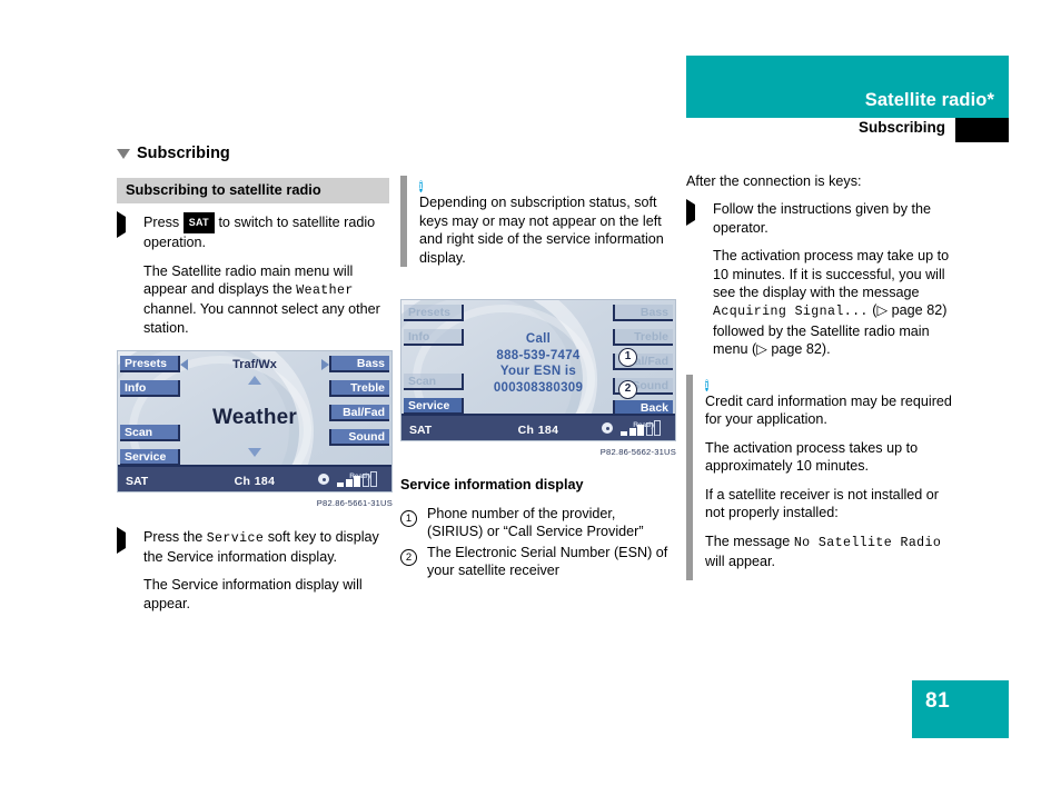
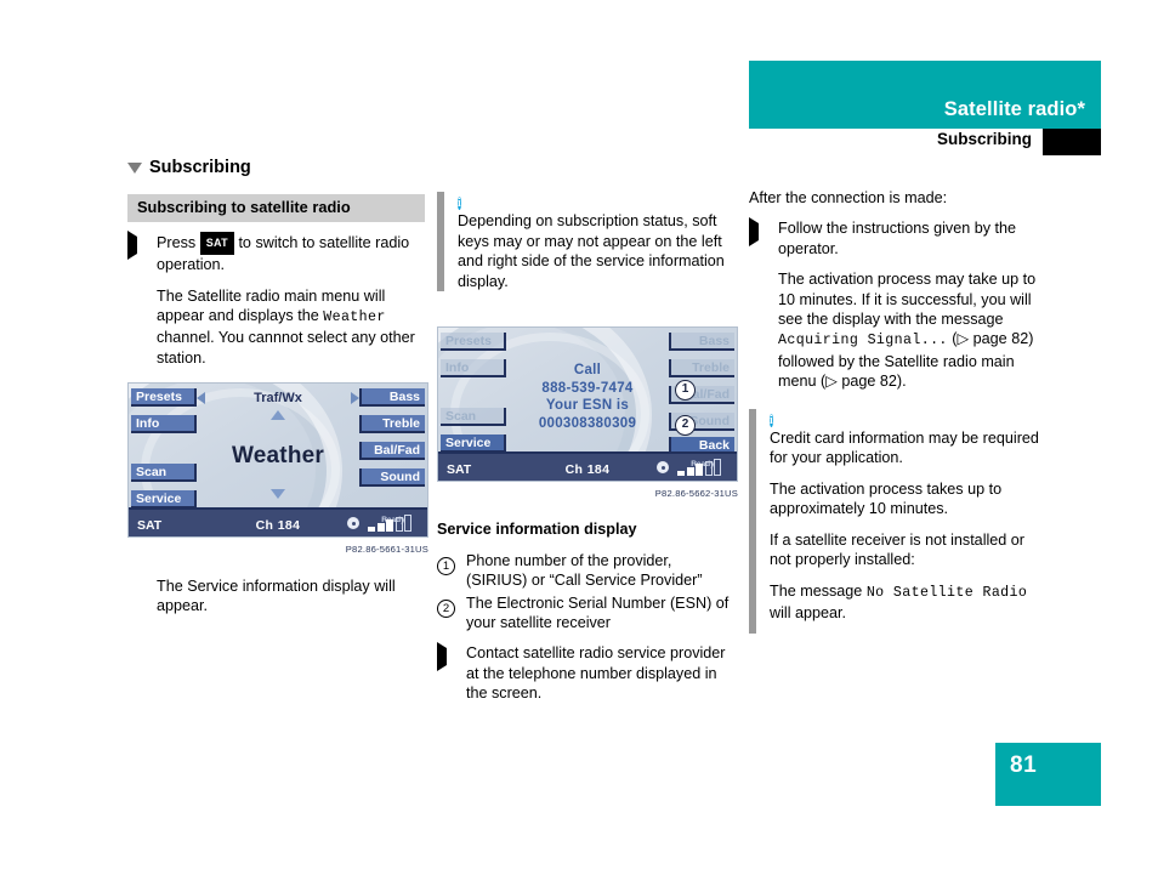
  Satellite radio*
  Subscribing
  Subscribing
  Subscribing to satellite radio
  Press SAT to switch to satellite radio operation.
  The Satellite radio main menu will appear and displays the Weather channel. You cannnot select any other station.
  Presets
  Info
  Scan
  Service
  Bass
  Treble
  Bal/Fad
  Sound
  Traf/Wx
  Weather
  SAT
  Ch 184
  P82.86-5661-31US
- Press the Service soft key to display the Service information display.
  The Service information display will appear.
  i
  Depending on subscription status, soft keys may or may not appear on the left and right side of the service information display.
  Presets
  Info
  Scan
  Service
  Bass
  Treble
  al/Fad
  ound
  Back
  Call
  888-539-7474
  Your ESN is
  000308380309
  1
  2
  SAT
  Ch 184
  P82.86-5662-31US
  Service information display
  1
  Phone number of the provider, (SIRIUS) or “Call Service Provider”
  2
  The Electronic Serial Number (ESN) of your satellite receiver
+ Contact satellite radio service provider at the telephone number displayed in the screen.
- After the connection is keys:
+ After the connection is made:
  Follow the instructions given by the operator.
  The activation process may take up to 10 minutes. If it is successful, you will see the display with the message Acquiring Signal... (▷ page 82) followed by the Satellite radio main menu (▷ page 82).
  i
  Credit card information may be required for your application.
  The activation process takes up to approximately 10 minutes.
  If a satellite receiver is not installed or not properly installed:
  The message No Satellite Radio will appear.
  81
